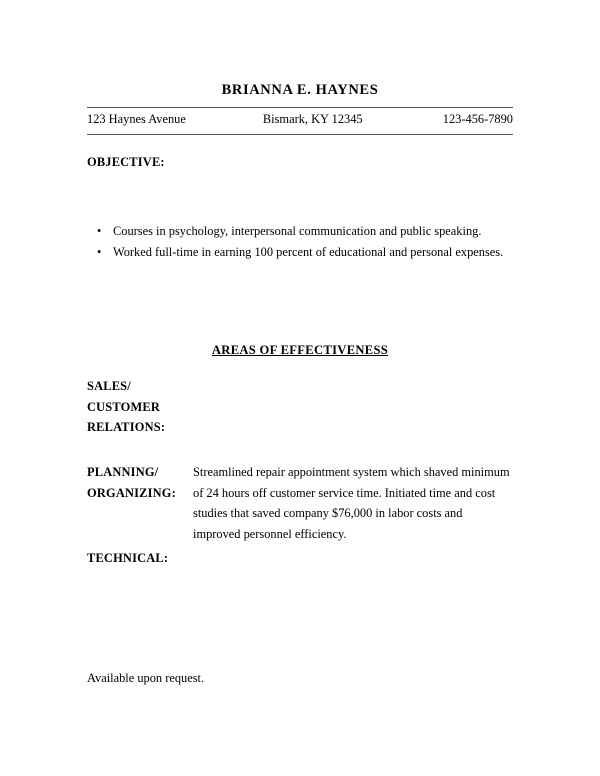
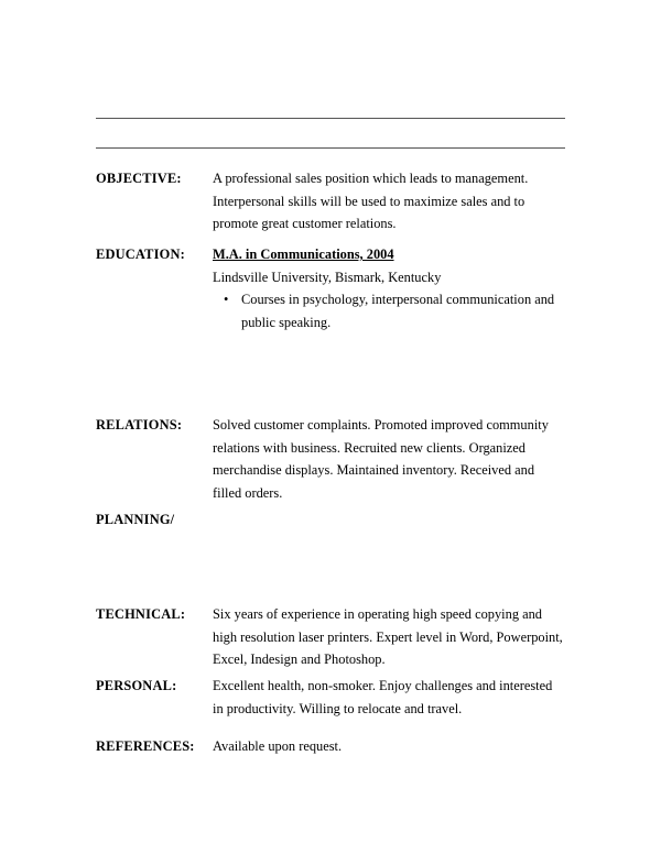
- BRIANNA E. HAYNES
- 123 Haynes Avenue
- Bismark, KY 12345
- 123-456-7890
  OBJECTIVE:
+ A professional sales position which leads to management. Interpersonal skills will be used to maximize sales and to promote great customer relations.
+ EDUCATION:
+ M.A. in Communications, 2004
+ Lindsville University, Bismark, Kentucky
  Courses in psychology, interpersonal communication and public speaking.
- Worked full-time in earning 100 percent of educational and personal expenses.
- AREAS OF EFFECTIVENESS
- SALES/
- CUSTOMER
  RELATIONS:
+ Solved customer complaints. Promoted improved community relations with business. Recruited new clients. Organized merchandise displays. Maintained inventory. Received and filled orders.
  PLANNING/
- ORGANIZING:
- Streamlined repair appointment system which shaved minimum of 24 hours off customer service time. Initiated time and cost studies that saved company $76,000 in labor costs and improved personnel efficiency.
  TECHNICAL:
+ Six years of experience in operating high speed copying and high resolution laser printers. Expert level in Word, Powerpoint, Excel, Indesign and Photoshop.
+ PERSONAL:
+ Excellent health, non-smoker. Enjoy challenges and interested in productivity. Willing to relocate and travel.
+ REFERENCES:
  Available upon request.
